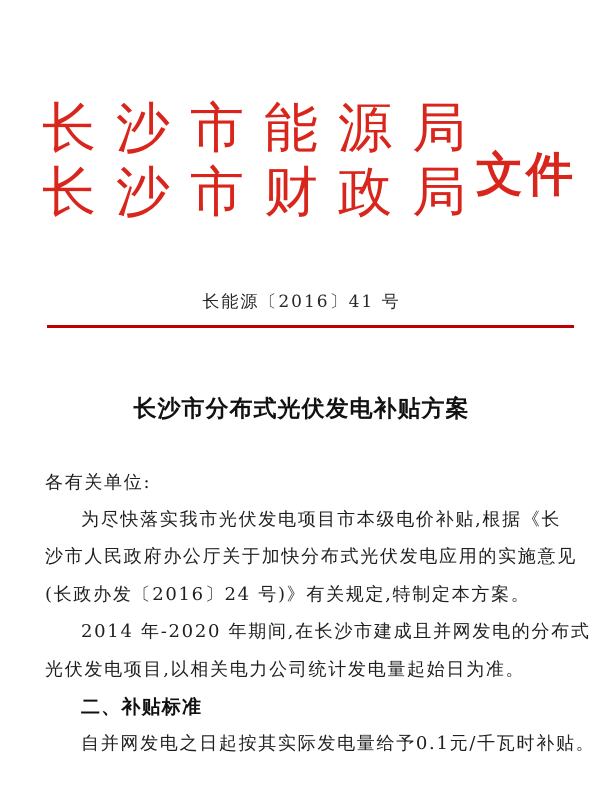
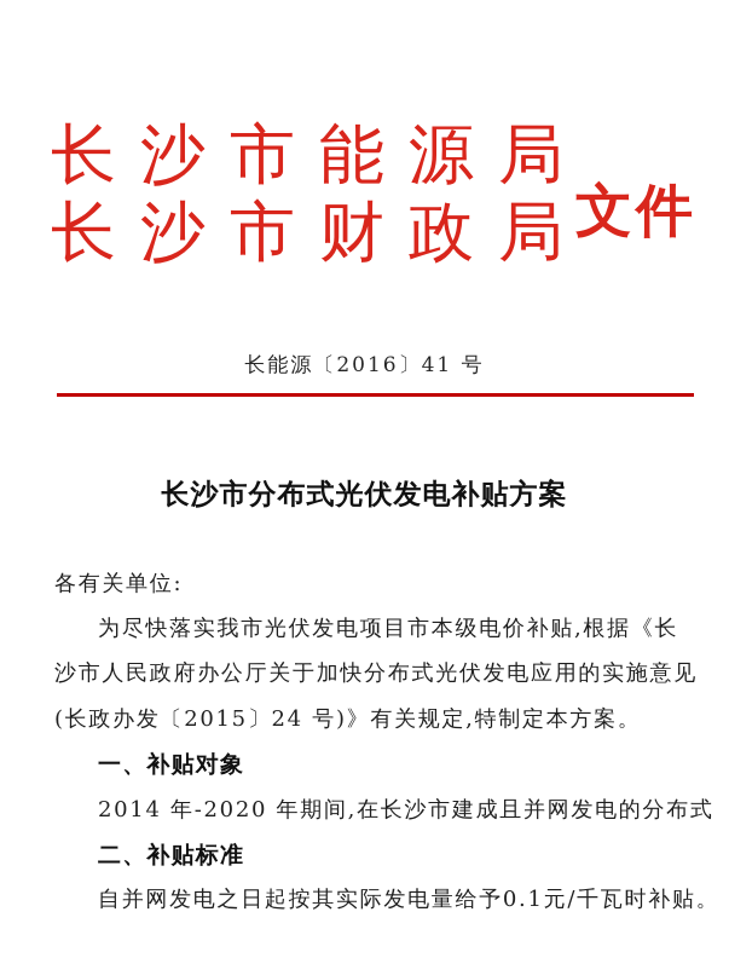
  长沙市能源局
  长沙市财政局
  文件
  长能源〔2016〕41 号
  长沙市分布式光伏发电补贴方案
  各有关单位:
  为尽快落实我市光伏发电项目市本级电价补贴,根据《长
  沙市人民政府办公厅关于加快分布式光伏发电应用的实施意见
- (长政办发〔2016〕24 号)》有关规定,特制定本方案。
+ (长政办发〔2015〕24 号)》有关规定,特制定本方案。
+ 一、补贴对象
  2014 年-2020 年期间,在长沙市建成且并网发电的分布式
- 光伏发电项目,以相关电力公司统计发电量起始日为准。
  二、补贴标准
  自并网发电之日起按其实际发电量给予0.1元/千瓦时补贴。
